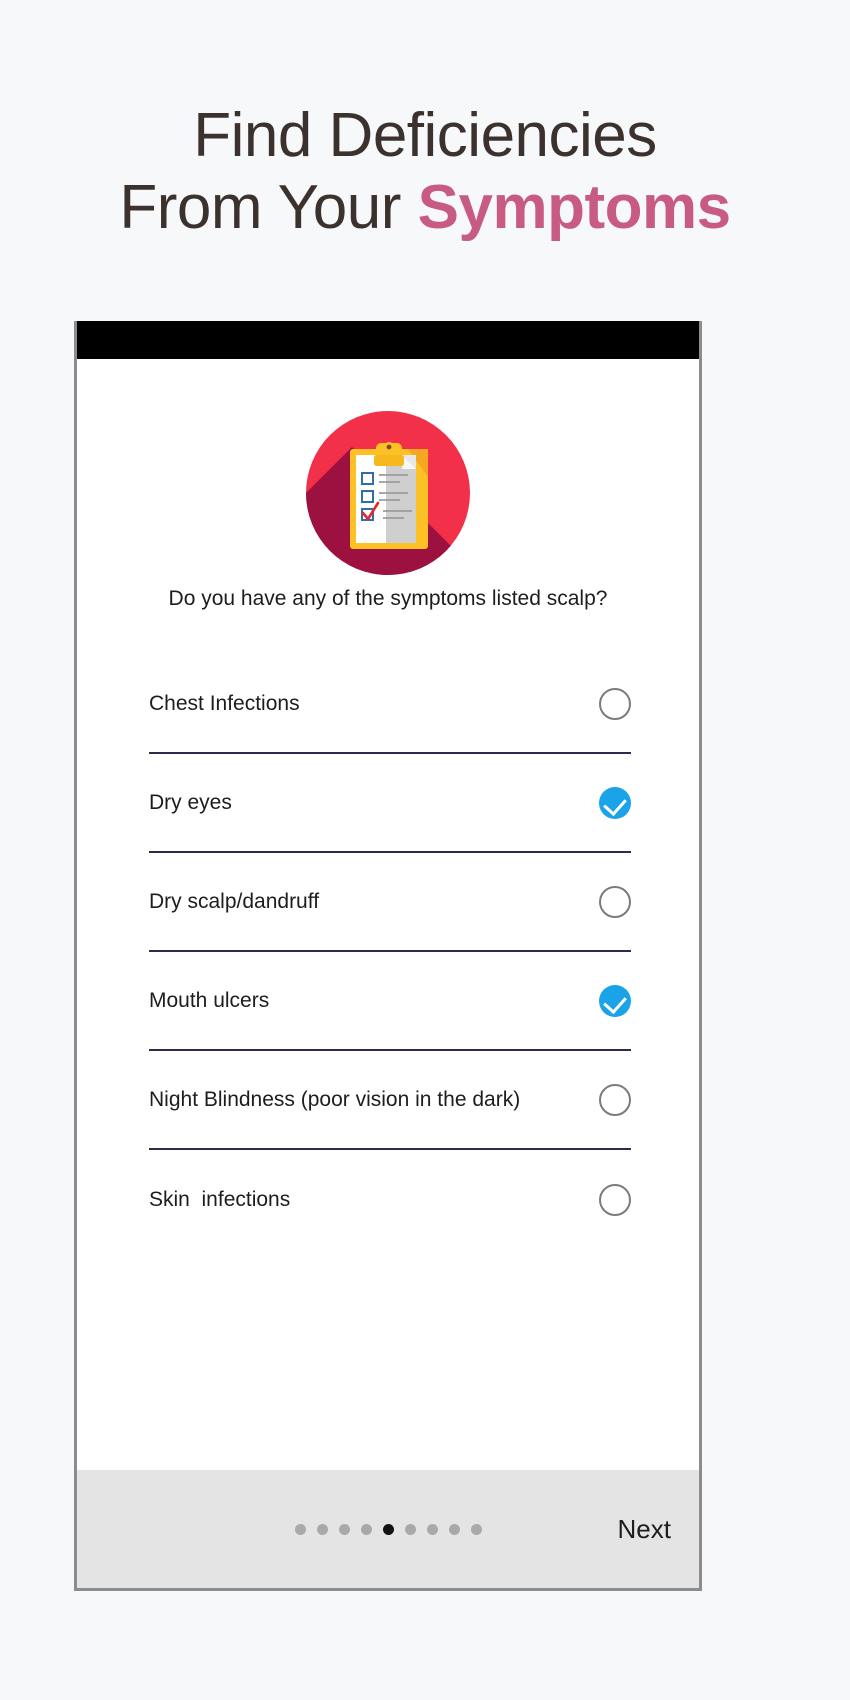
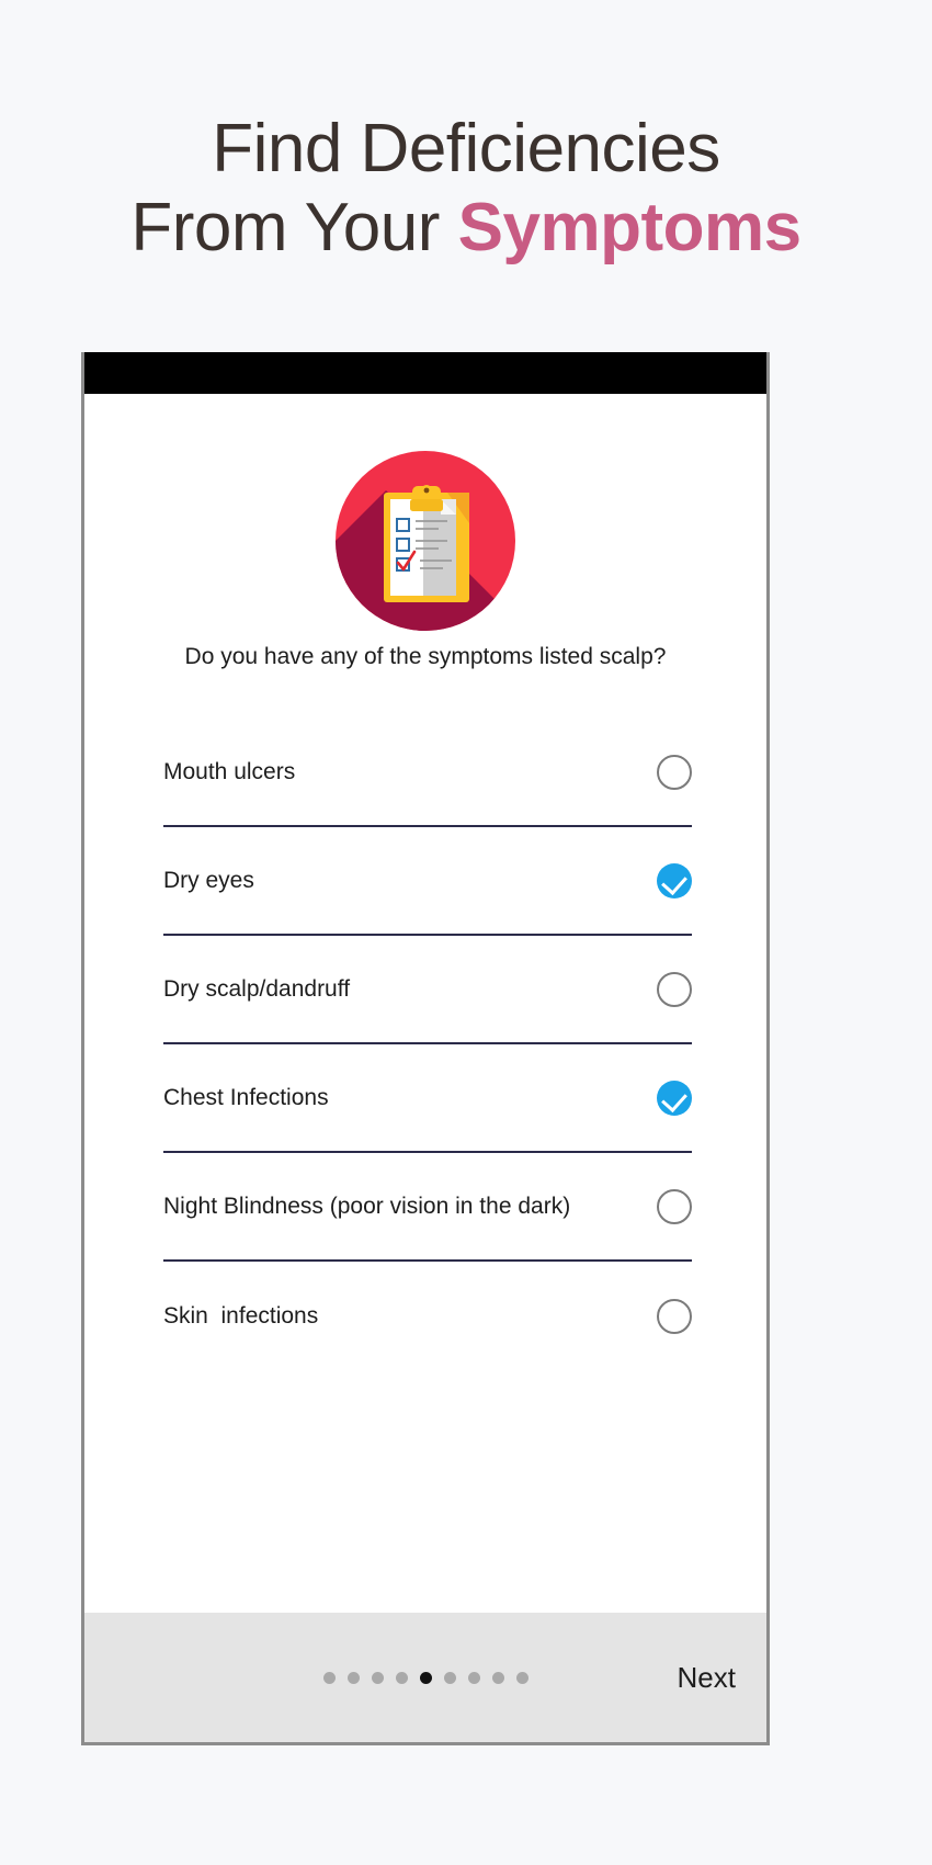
  Find Deficiencies
  From Your Symptoms
  Do you have any of the symptoms listed scalp?
- Chest Infections
+ Mouth ulcers
  Dry eyes
  Dry scalp/dandruff
- Mouth ulcers
+ Chest Infections
  Night Blindness (poor vision in the dark)
  Skin infections
  Next
